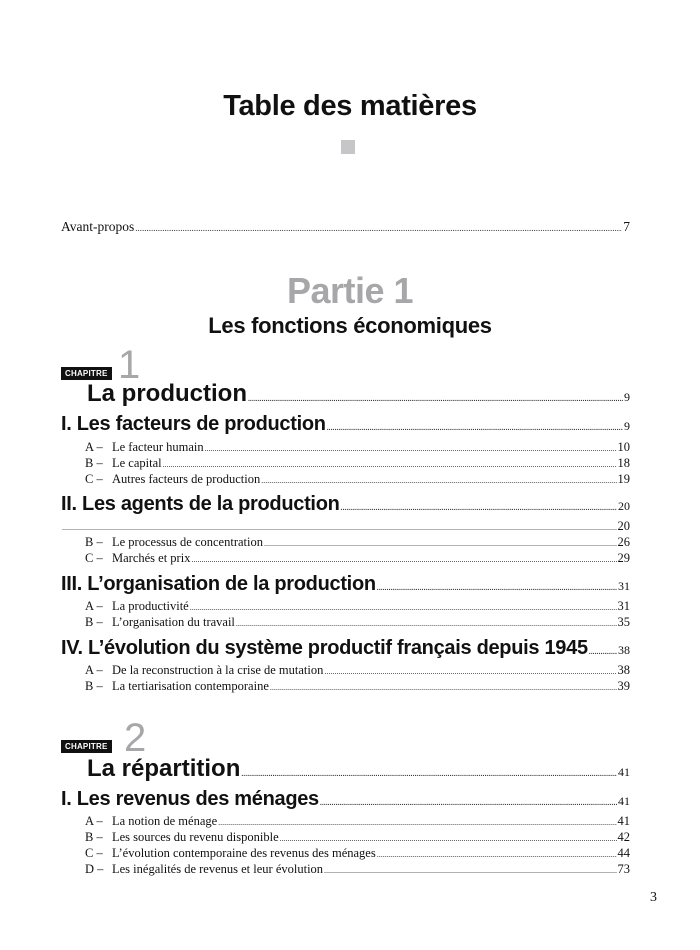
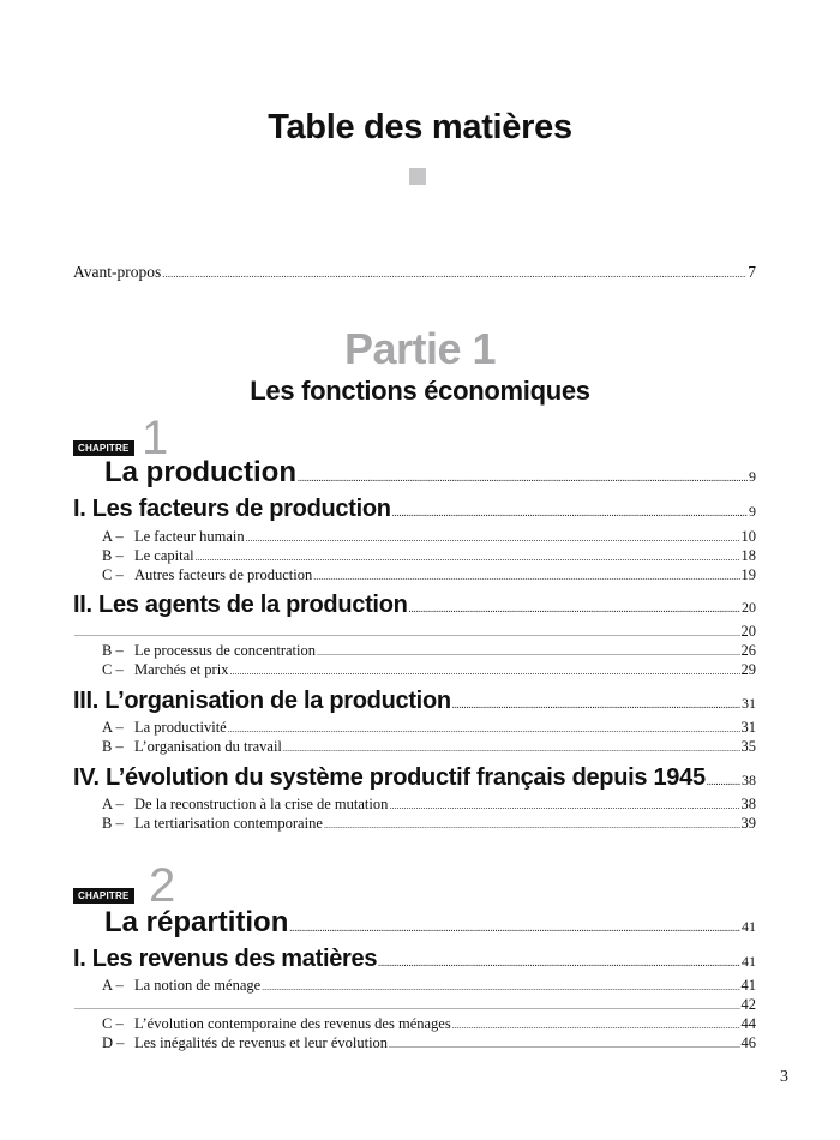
  Table des matières
  Avant-propos
  7
  Partie 1
  Les fonctions économiques
  CHAPITRE
  1
  La production
  9
  I. Les facteurs de production
  9
  A – Le facteur humain
  10
  B – Le capital
  18
  C – Autres facteurs de production
  19
  II. Les agents de la production
  20
  20
  B – Le processus de concentration
  26
  C – Marchés et prix
  29
  III. L’organisation de la production
  31
  A – La productivité
  31
  B – L’organisation du travail
  35
  IV. L’évolution du système productif français depuis 1945
  38
  A – De la reconstruction à la crise de mutation
  38
  B – La tertiarisation contemporaine
  39
  CHAPITRE
  2
  La répartition
  41
- I. Les revenus des ménages
+ I. Les revenus des matières
  41
  A – La notion de ménage
  41
- B – Les sources du revenu disponible
  42
  C – L’évolution contemporaine des revenus des ménages
  44
  D – Les inégalités de revenus et leur évolution
- 73
+ 46
  3
